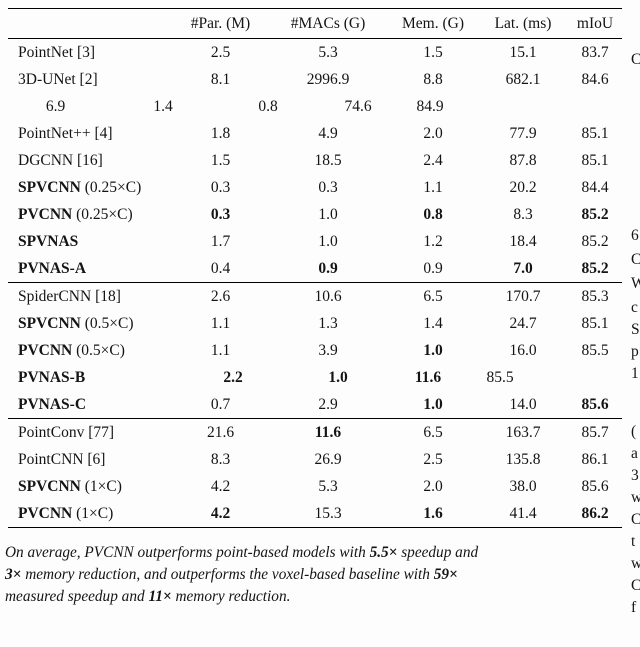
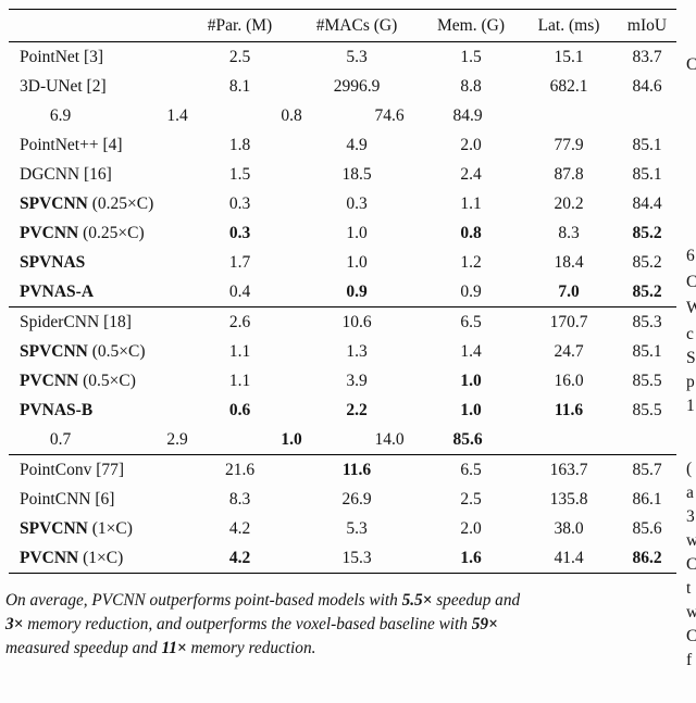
  #Par. (M)
  #MACs (G)
  Mem. (G)
  Lat. (ms)
  mIoU
  PointNet [3]
  2.5
  5.3
  1.5
  15.1
  83.7
  3D-UNet [2]
  8.1
  2996.9
  8.8
  682.1
  84.6
  6.9
  1.4
  0.8
  74.6
  84.9
  PointNet++ [4]
  1.8
  4.9
  2.0
  77.9
  85.1
  DGCNN [16]
  1.5
  18.5
  2.4
  87.8
  85.1
  SPVCNN (0.25×C)
  0.3
  0.3
  1.1
  20.2
  84.4
  PVCNN (0.25×C)
  0.3
  1.0
  0.8
  8.3
  85.2
  SPVNAS
  1.7
  1.0
  1.2
  18.4
  85.2
  PVNAS-A
  0.4
  0.9
  0.9
  7.0
  85.2
  SpiderCNN [18]
  2.6
  10.6
  6.5
  170.7
  85.3
  SPVCNN (0.5×C)
  1.1
  1.3
  1.4
  24.7
  85.1
  PVCNN (0.5×C)
  1.1
  3.9
  1.0
  16.0
  85.5
  PVNAS-B
+ 0.6
  2.2
  1.0
  11.6
  85.5
- PVNAS-C
  0.7
  2.9
  1.0
  14.0
  85.6
  PointConv [77]
  21.6
  11.6
  6.5
  163.7
  85.7
  PointCNN [6]
  8.3
  26.9
  2.5
  135.8
  86.1
  SPVCNN (1×C)
  4.2
  5.3
  2.0
  38.0
  85.6
  PVCNN (1×C)
  4.2
  15.3
  1.6
  41.4
  86.2
  On average, PVCNN outperforms point-based models with 5.5× speedup and
  3× memory reduction, and outperforms the voxel-based baseline with 59×
  measured speedup and 11× memory reduction.
  C
  6
  C
  W
  c
  S
  p
  1
  (
  a
  3
  w
  C
  t
  w
  C
  f
